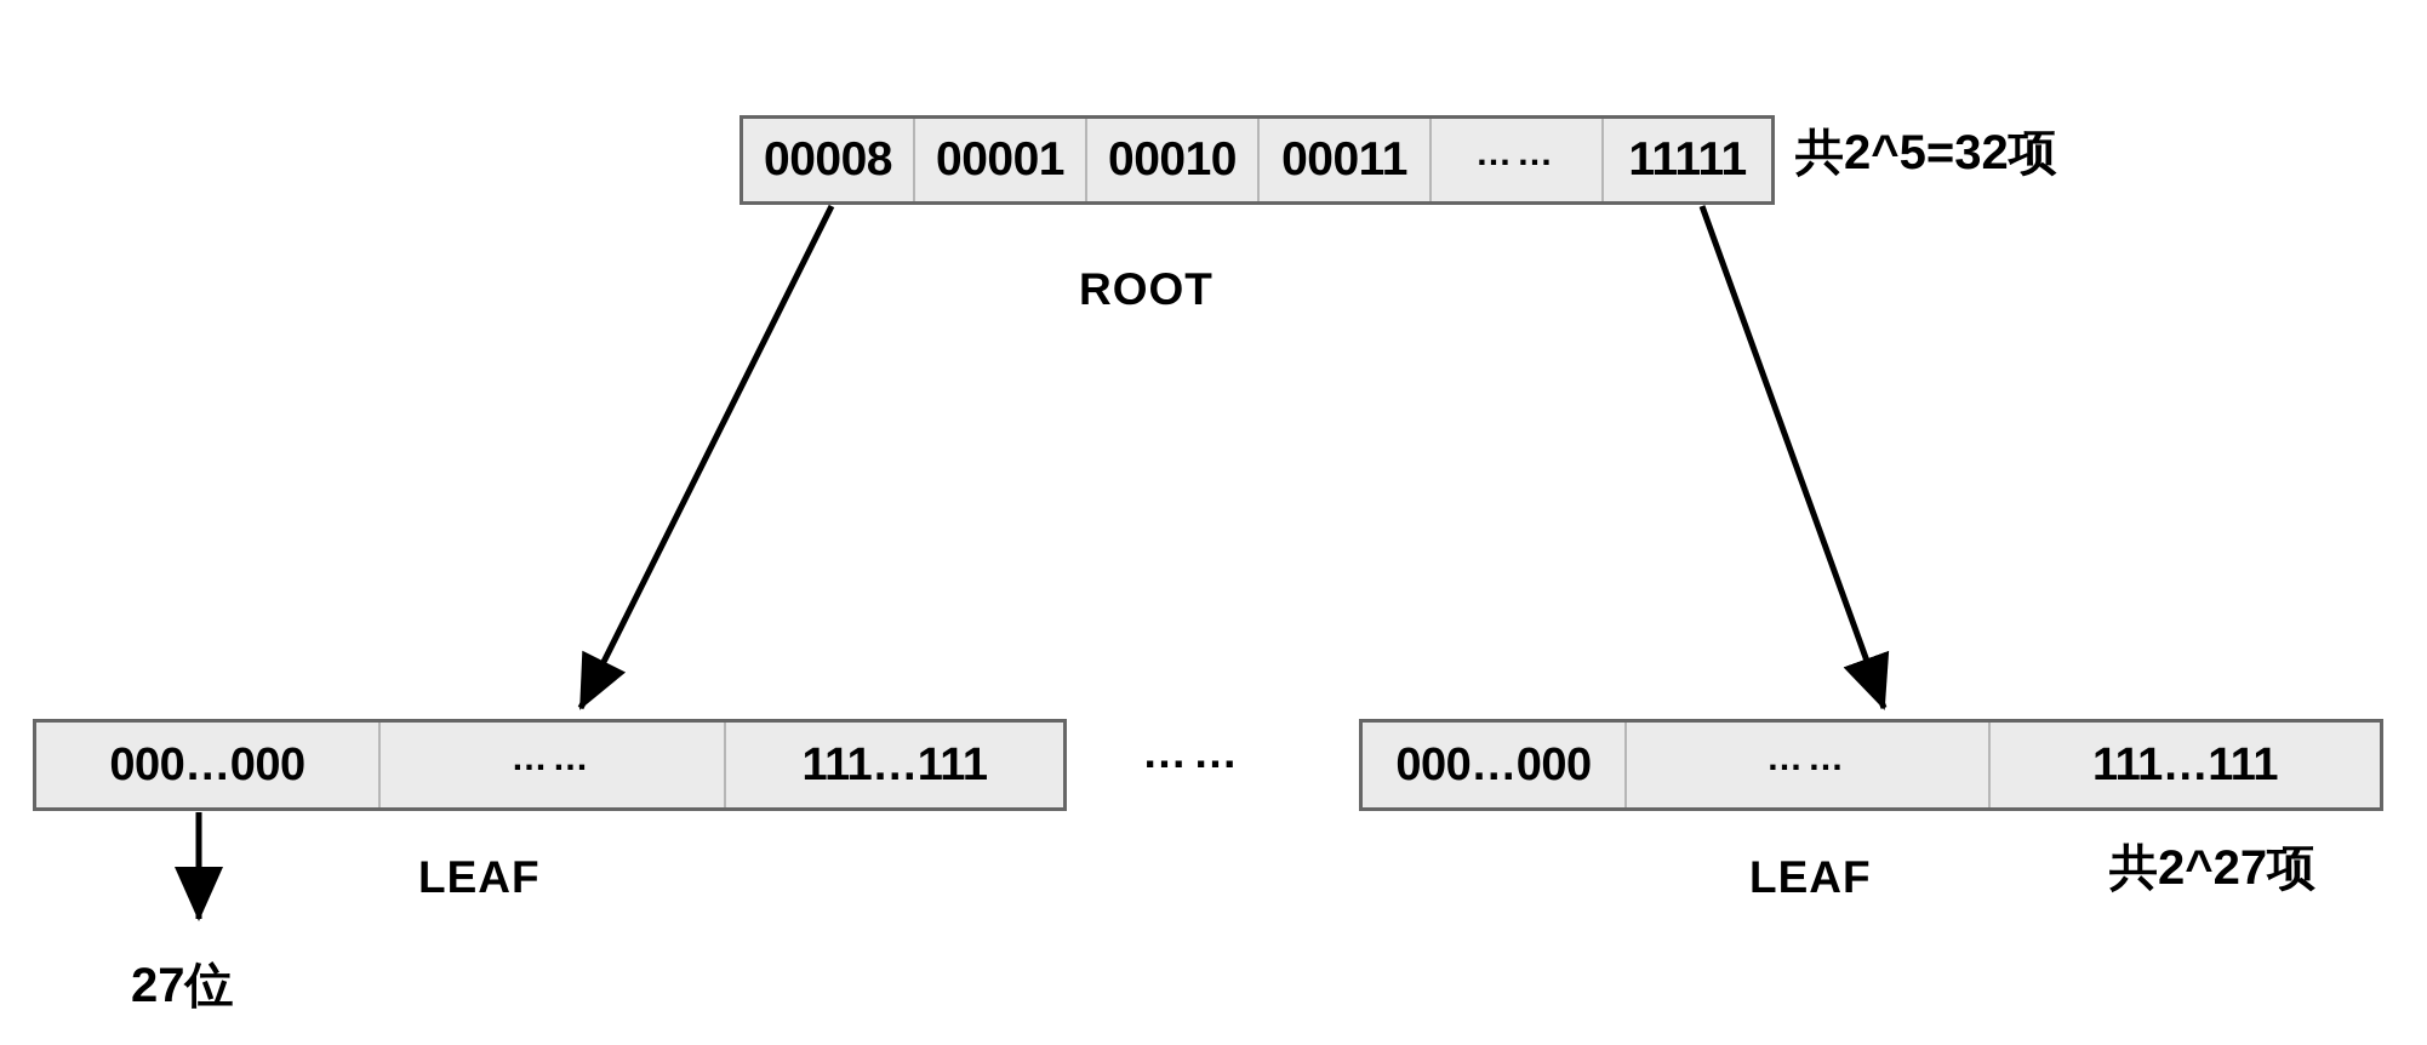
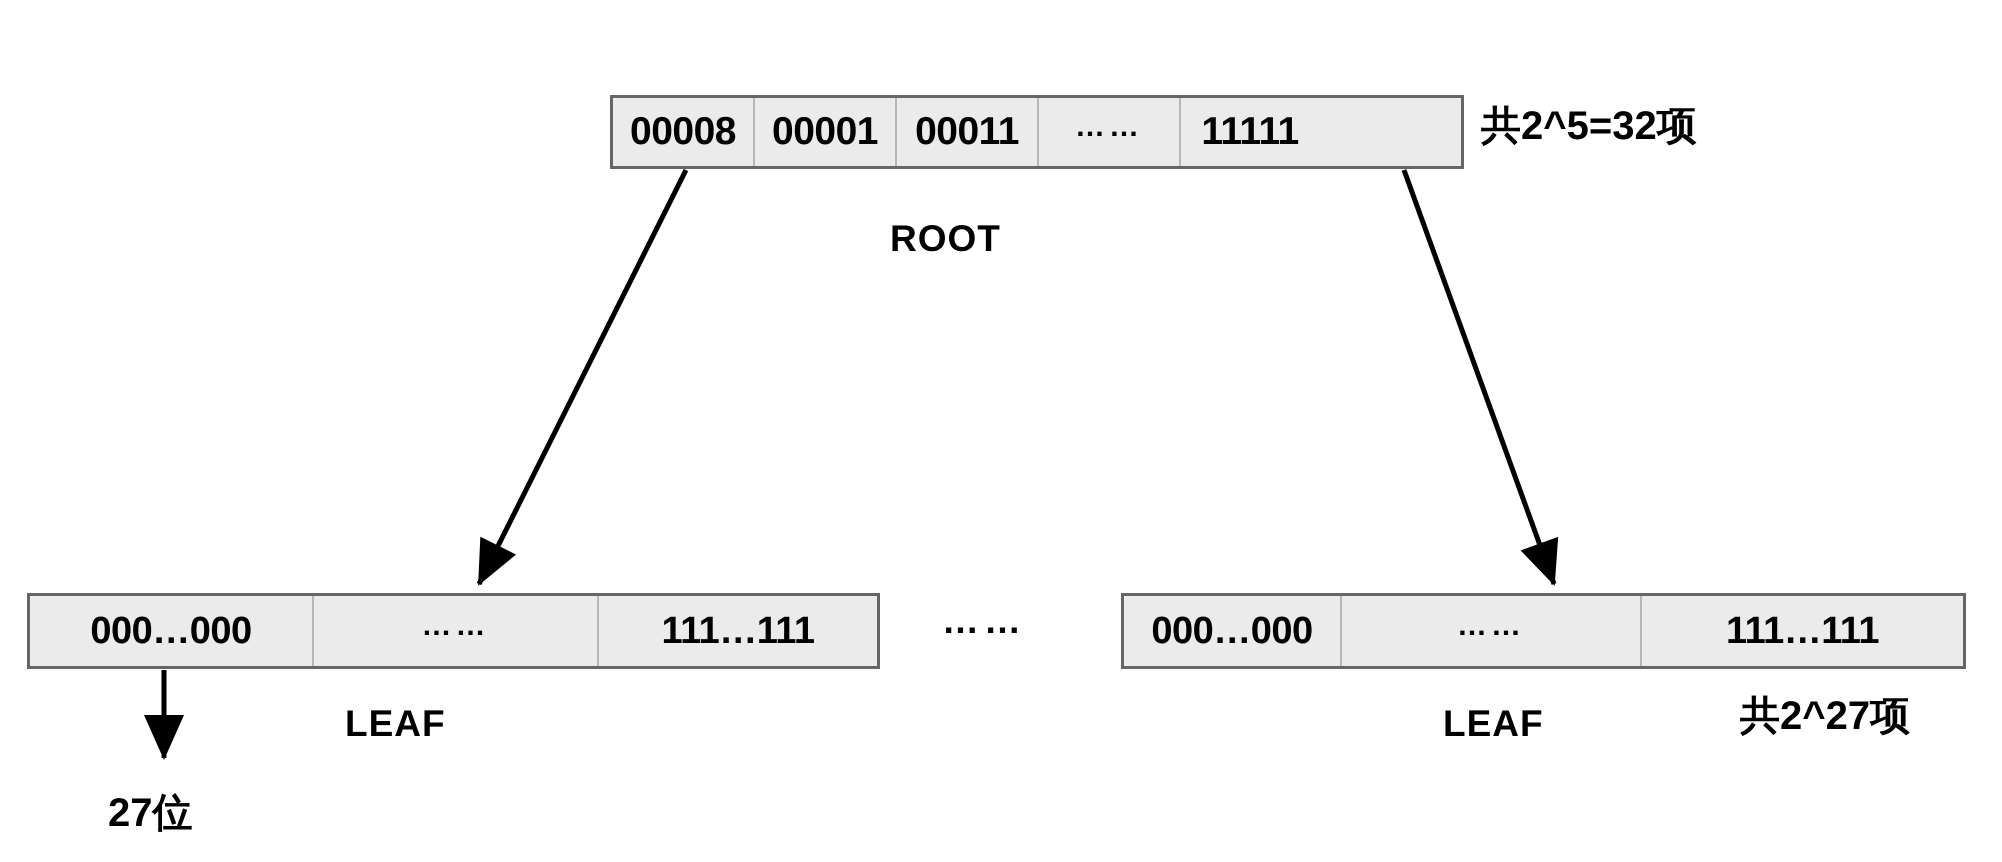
  00008
  00001
- 00010
  00011
  ……
  11111
  ROOT
  共2^5=32项
  000…000
  ……
  111…111
  LEAF
  ……
  000…000
  ……
  111…111
  LEAF
  共2^27项
  27位
